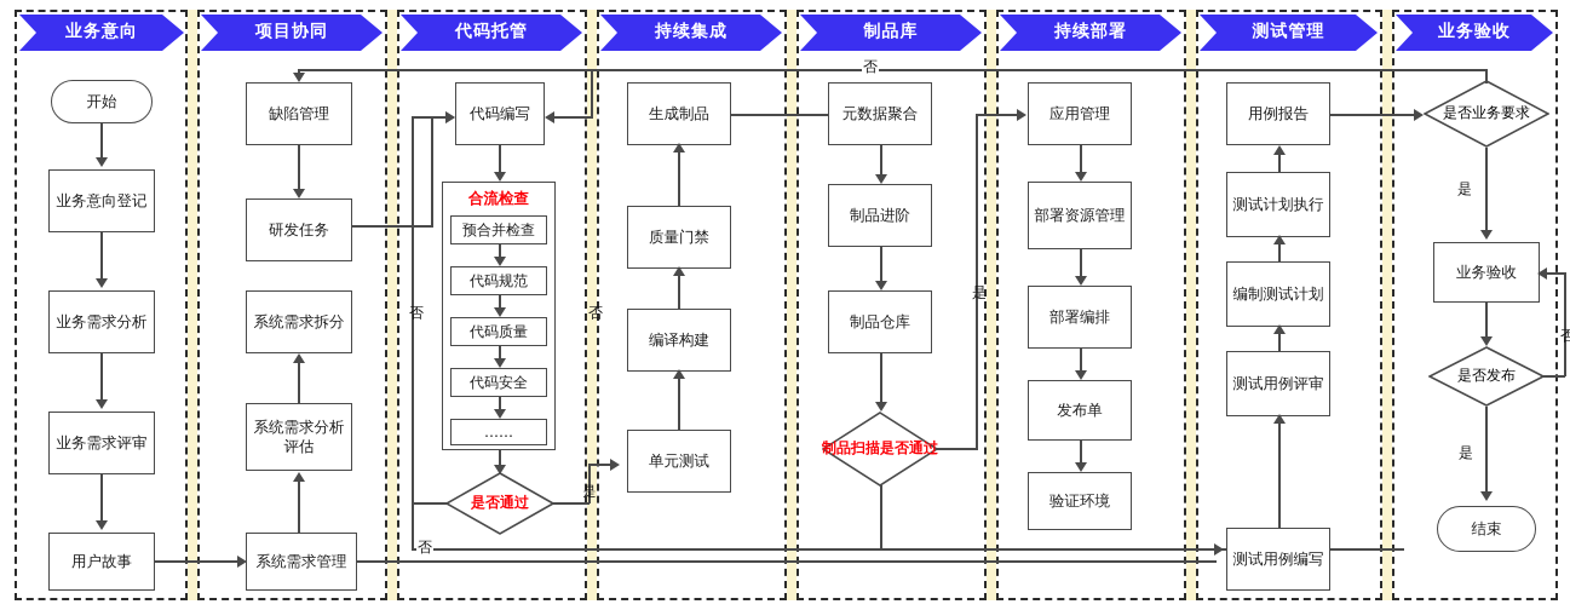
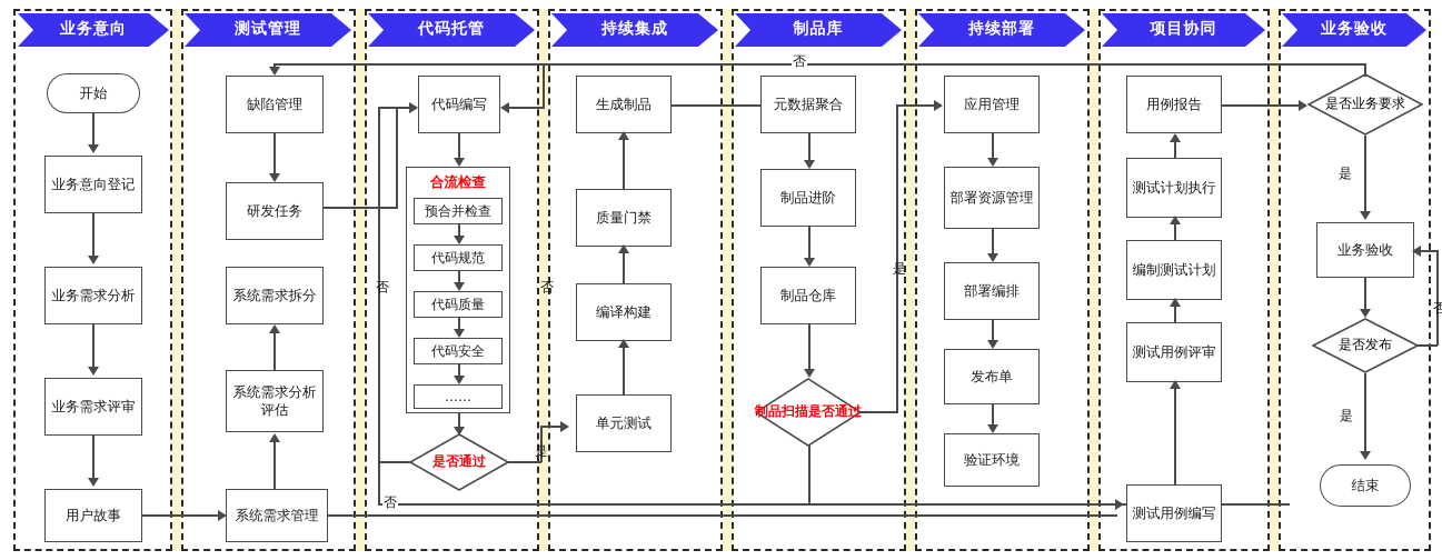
  业务意向
- 项目协同
+ 测试管理
  代码托管
  持续集成
  制品库
  持续部署
- 测试管理
+ 项目协同
  业务验收
  开始
  业务意向登记
  业务需求分析
  业务需求评审
  用户故事
  缺陷管理
  研发任务
  系统需求拆分
  系统需求分析评估
  系统需求管理
  代码编写
  合流检查
  预合并检查
  代码规范
  代码质量
  代码安全
  ……
  是否通过
  否
  生成制品
  质量门禁
  编译构建
  单元测试
  元数据聚合
  制品进阶
  制品仓库
  制品扫描
  是否通过
  应用管理
  部署资源管理
  部署编排
  发布单
  验证环境
  用例报告
  测试计划执行
  编制测试计划
  测试用例评审
  测试用例编写
  是否业务要求
  否
  是
  业务验收
  是否发布
  是
  结束
